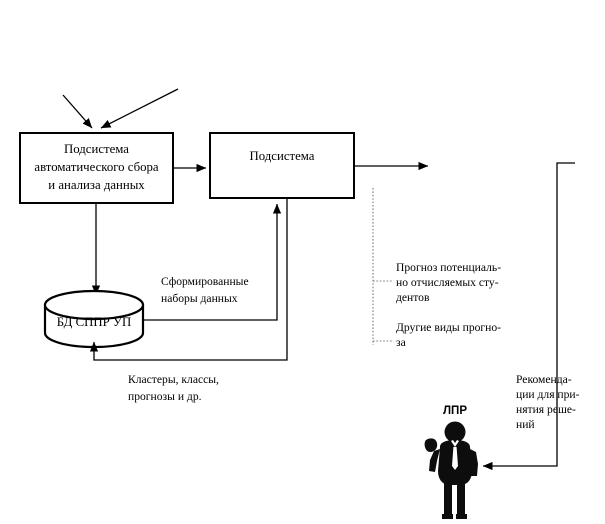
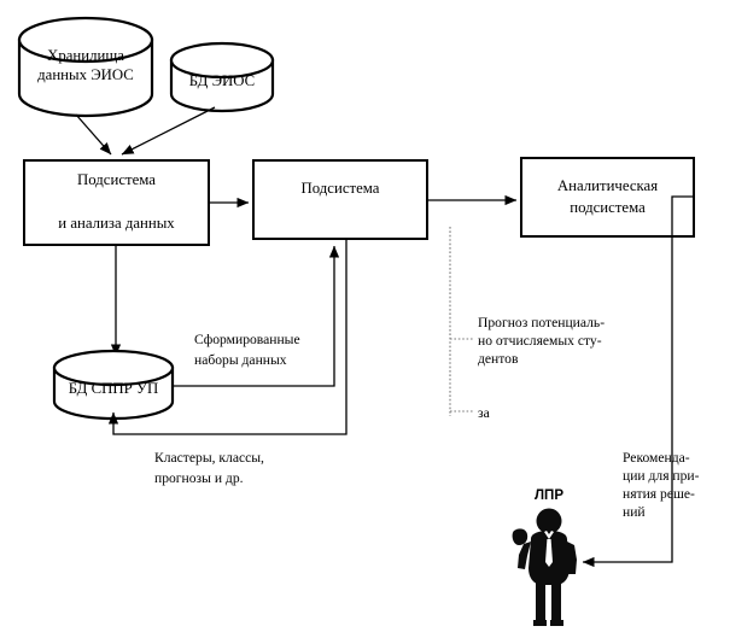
+ Хранилища
+ данных ЭИОС
+ БД ЭИОС
  Подсистема
- автоматического сбора
  и анализа данных
  Подсистема
+ Аналитическая
+ подсистема
  БД СППР УП
  Сформированные
  наборы данных
  Кластеры, классы,
  прогнозы и др.
  Прогноз потенциаль-
  но отчисляемых сту-
  дентов
- Другие виды прогно-
  за
  Рекоменда-
  ции для при-
  нятия реше-
  ний
  ЛПР
